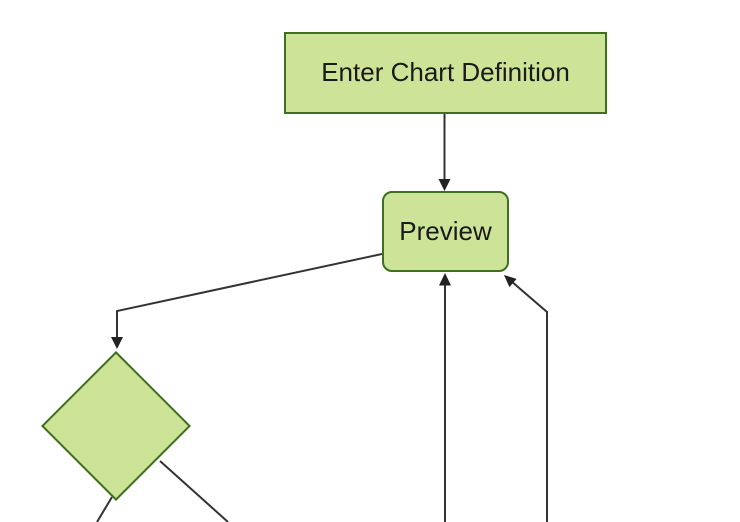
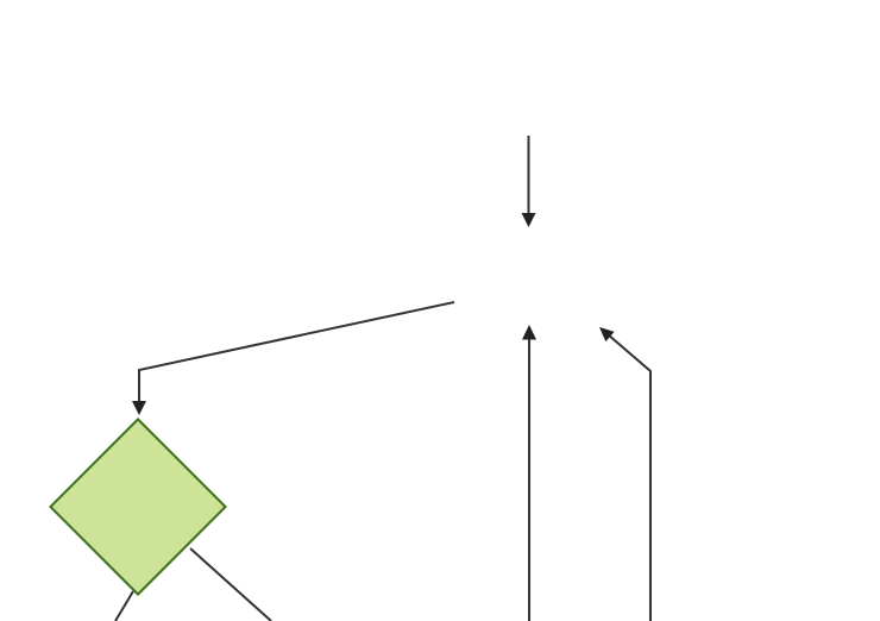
- Enter Chart Definition
- Preview
